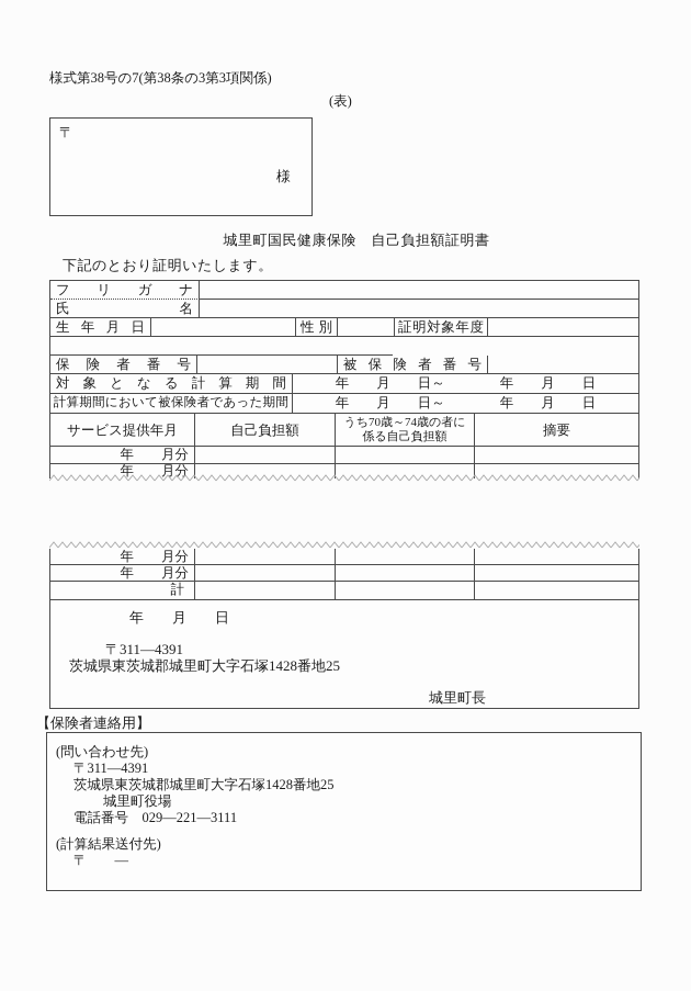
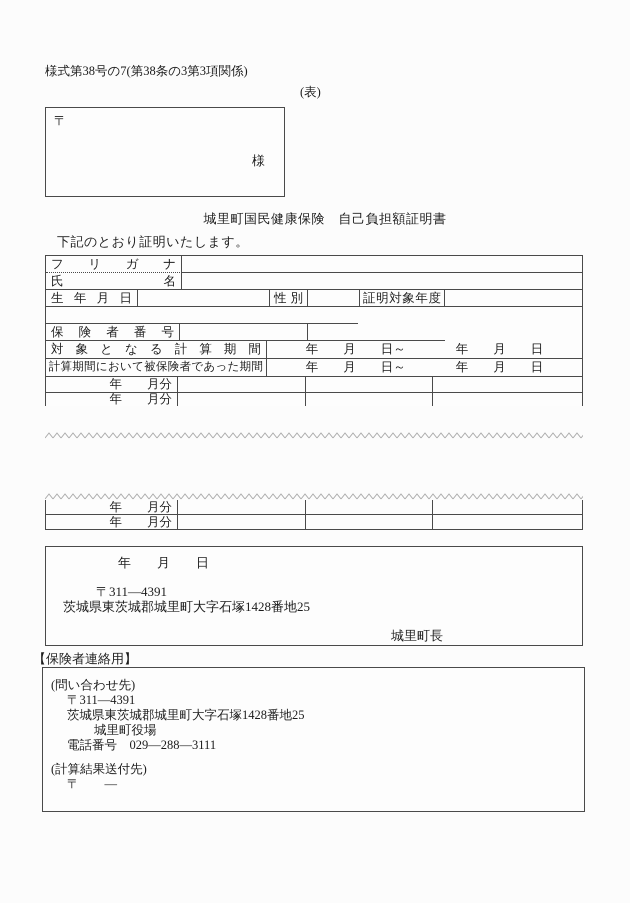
  様式第38号の7(第38条の3第3項関係)
  (表)
  〒
  様
  城里町国民健康保険 自己負担額証明書
  下記のとおり証明いたします。
  フ リ ガ ナ
  氏 名
  生 年 月 日
  性 別
  証明対象年度
  保 険 者 番 号
- 被 保 険 者 番 号
  対 象 と な る 計 算 期 間
  年 月 日～ 年 月 日
  計算期間において被保険者であった期間
  年 月 日～ 年 月 日
- サービス提供年月
- 自己負担額
- うち70歳～74歳の者に
- 係る自己負担額
- 摘要
  年 月分
  年 月分
  年 月分
  年 月分
- 計
  年 月 日
  〒311―4391
  茨城県東茨城郡城里町大字石塚1428番地25
  城里町長
  【保険者連絡用】
  (問い合わせ先)
  〒311―4391
  茨城県東茨城郡城里町大字石塚1428番地25
  城里町役場
- 電話番号 029―221―3111
+ 電話番号 029―288―3111
  (計算結果送付先)
  〒 ―
